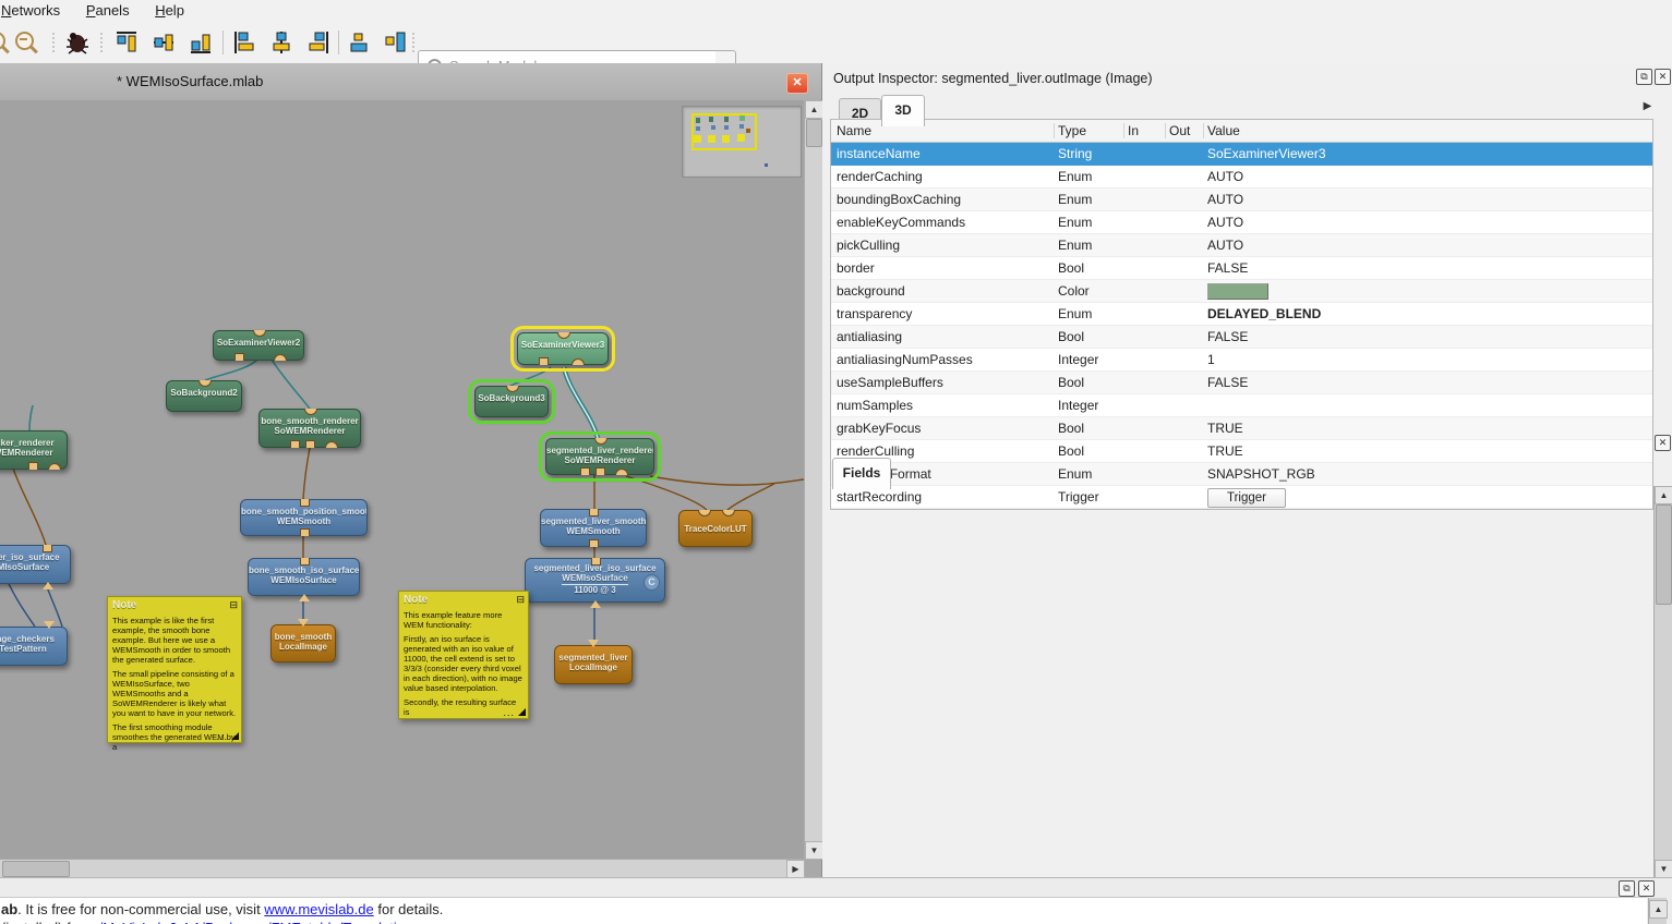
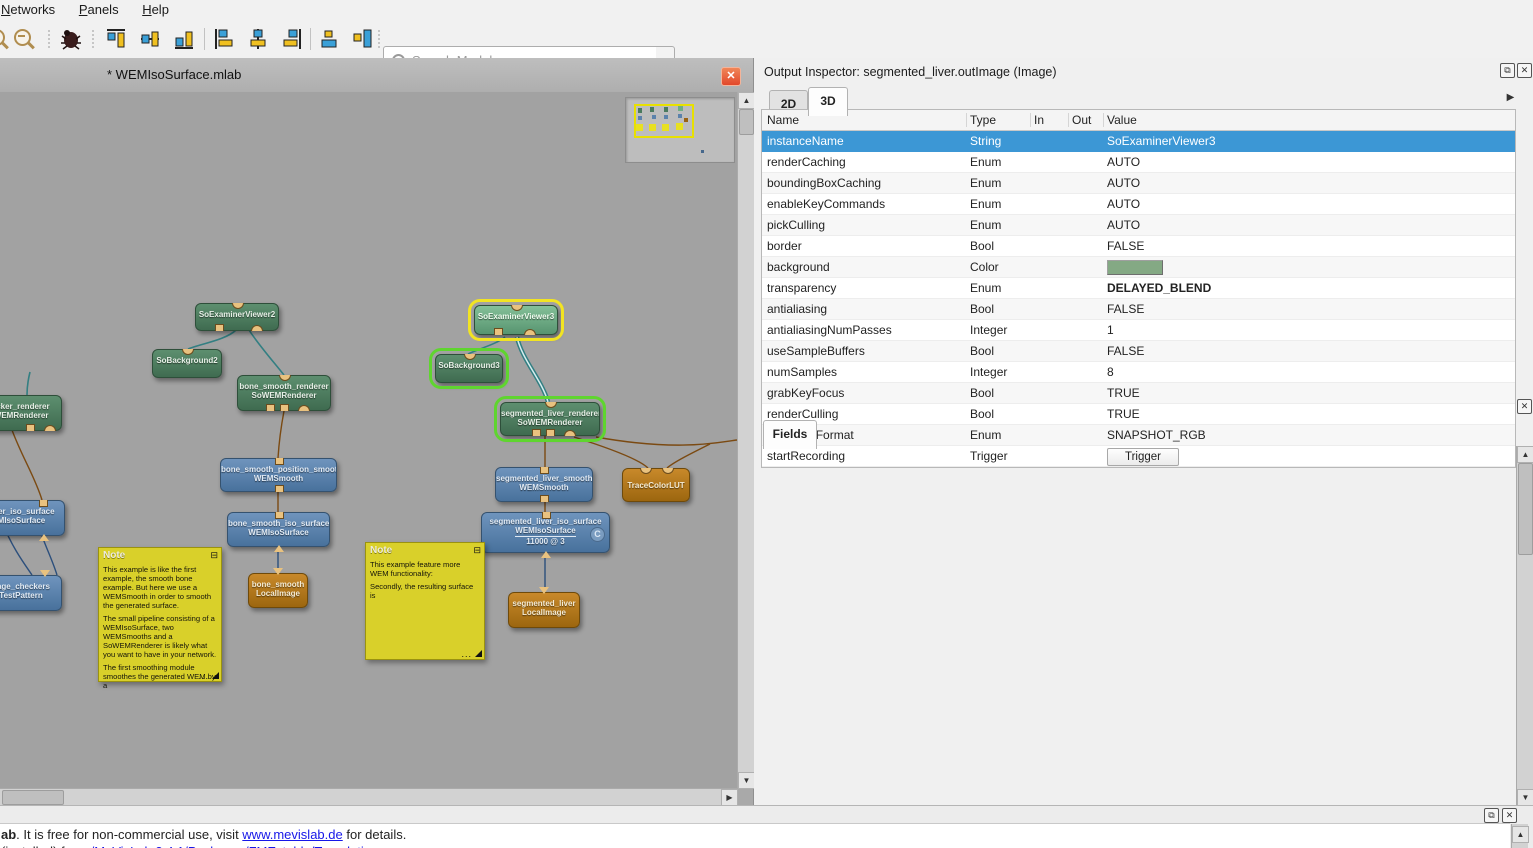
  Networks Panels Help
  * WEMIsoSurface.mlab
  ✕
  SoExaminerViewer2
  SoBackground2
  bone_smooth_renderer
  SoWEMRenderer
  SoExaminerViewer3
  SoBackground3
  segmented_liver_rendere
  SoWEMRenderer
  bone_smooth_position_smoo
  WEMSmooth
  bone_smooth_iso_surface
  WEMIsoSurface
  bone_smooth
  LocalImage
  segmented_liver_smooth
  WEMSmooth
  segmented_liver_iso_surface
  WEMIsoSurface
  11000 @ 3
  C
  TraceColorLUT
  segmented_liver
  LocalImage
  ker_renderer
  EMRenderer
  er_iso_surface
  MIsoSurface
  ge_checkers
  TestPattern
  Note
  ⊟
  This example is like the first example, the smooth bone example. But here we use a WEMSmooth in order to smooth the generated surface.
  The small pipeline consisting of a WEMIsoSurface, two WEMSmooths and a SoWEMRenderer is likely what you want to have in your network.
  The first smoothing module smoothes the generated WEM by a
  ...
  Note
  ⊟
  This example feature more WEM functionality:
- Firstly, an iso surface is generated with an iso value of 11000, the cell extend is set to 3/3/3 (consider every third voxel in each direction), with no image value based interpolation.
  Secondly, the resulting surface is
  ...
  ▲
  ▼
  ▶
  Output Inspector: segmented_liver.outImage (Image)
  ⧉
  ✕
  2D
  3D
  ▶
  ✕
  Fields
  Name
  Type
  In
  Out
  Value
  instanceName
  String
  SoExaminerViewer3
  renderCaching
  Enum
  AUTO
  boundingBoxCaching
  Enum
  AUTO
  enableKeyCommands
  Enum
  AUTO
  pickCulling
  Enum
  AUTO
  border
  Bool
  FALSE
  background
  Color
  transparency
  Enum
  DELAYED_BLEND
  antialiasing
  Bool
  FALSE
  antialiasingNumPasses
  Integer
  1
  useSampleBuffers
  Bool
  FALSE
  numSamples
  Integer
+ 8
  grabKeyFocus
  Bool
  TRUE
  renderCulling
  Bool
  TRUE
  Enum
  SNAPSHOT_RGB
  startRecording
  Trigger
  Trigger
  ▲
  ▼
  ⧉
  ✕
  ab. It is free for non-commercial use, visit www.mevislab.de for details.
  ▲
